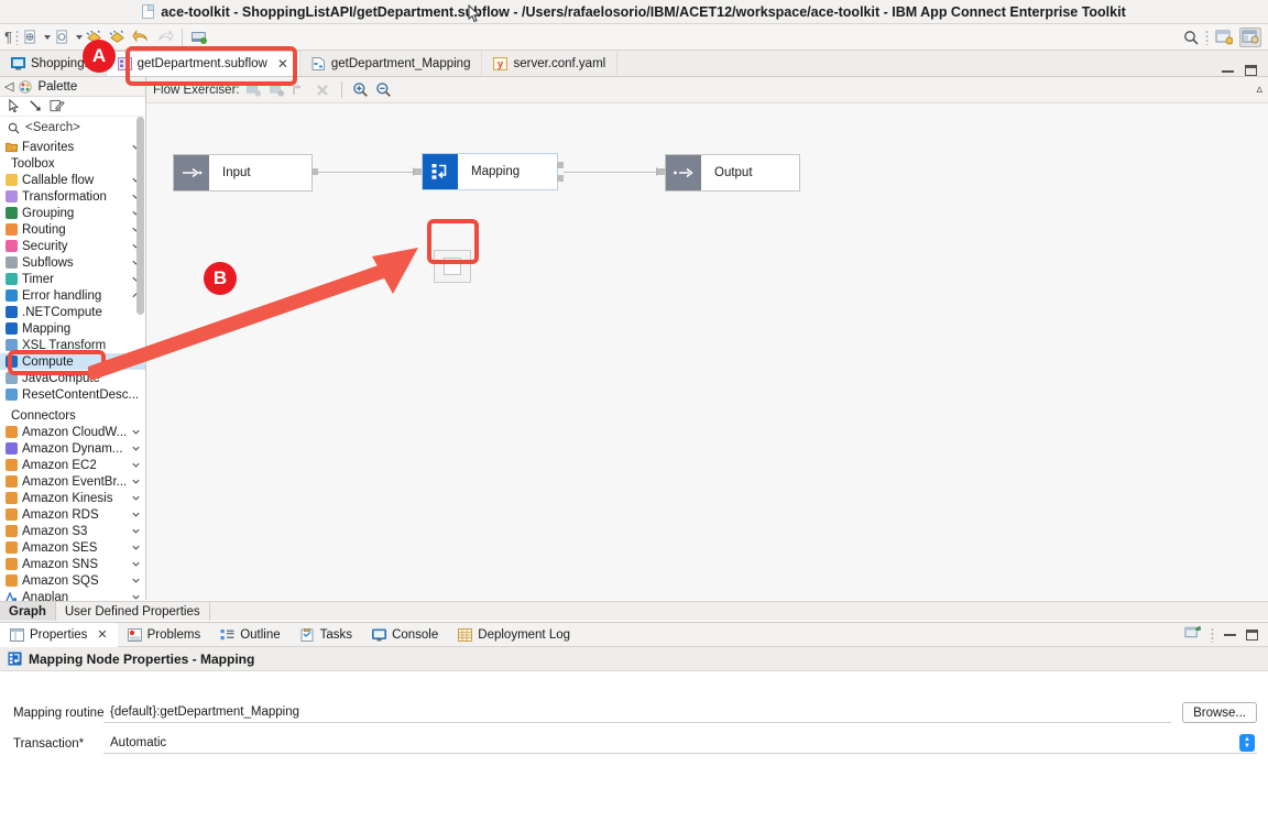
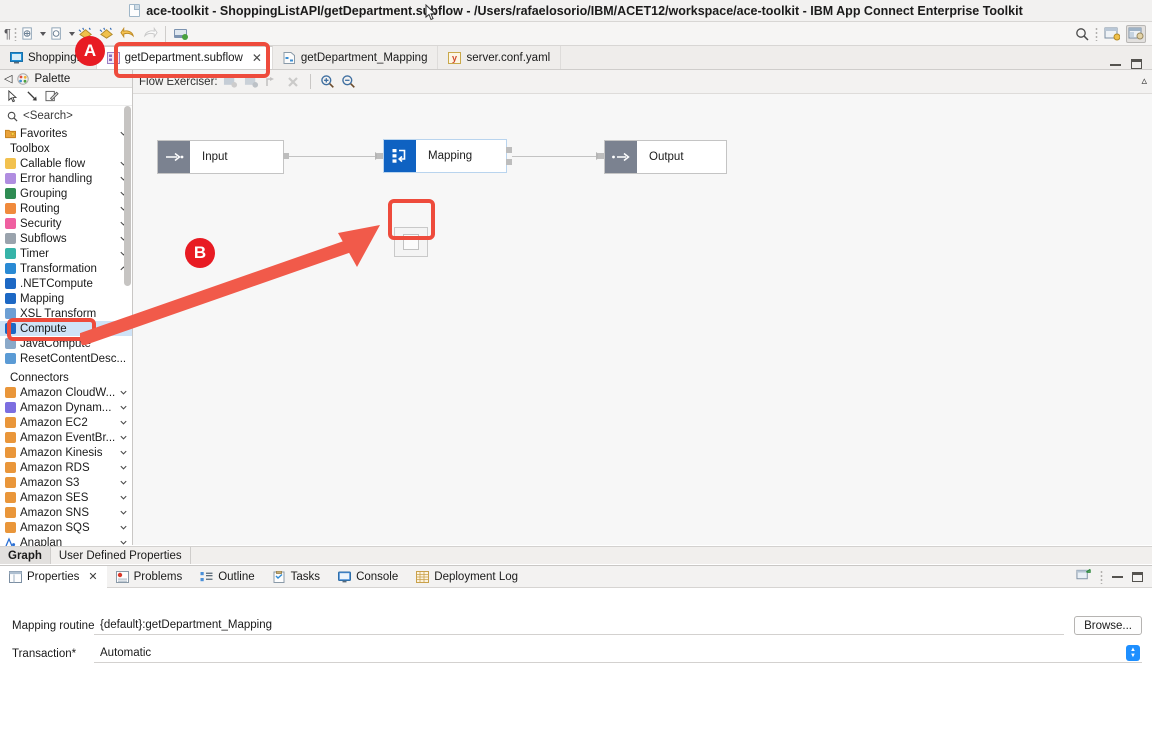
  ace-toolkit - ShoppingListAPI/getDepartment.sbflow - /Users/rafaelosorio/IBM/ACET12/workspace/ace-toolkit - IBM App Connect Enterprise Toolkit
  ¶
  Shopping
  getDepartment.subflow
  ✕
  getDepartment_Mapping
  y
  server.conf.yaml
  ◁
  Palette
  <Search>
  Favorites
  Toolbox
  Callable flow
- Transformation
+ Error handling
  Grouping
  Routing
  Security
  Subflows
  Timer
- Error handling
+ Transformation
  .NETCompute
  Mapping
  XSL Transform
  Compute
  JavaCompu
  ResetContentDesc...
  Connectors
  Amazon CloudW...
  Amazon Dynam...
  Amazon EC2
  Amazon EventBr...
  Amazon Kinesis
  Amazon RDS
  Amazon S3
  Amazon SES
  Amazon SNS
  Amazon SQS
  Anaplan
  Flow Exerciser:
  ▵
  Input
  Mapping
  Output
  Graph
  User Defined Properties
  Properties
  ✕
  Problems
  Outline
  Tasks
  Console
  Deployment Log
- Mapping Node Properties - Mapping
  Mapping routine
  {default}:getDepartment_Mapping
  Browse...
  Transaction*
  Automatic
  A
  B
